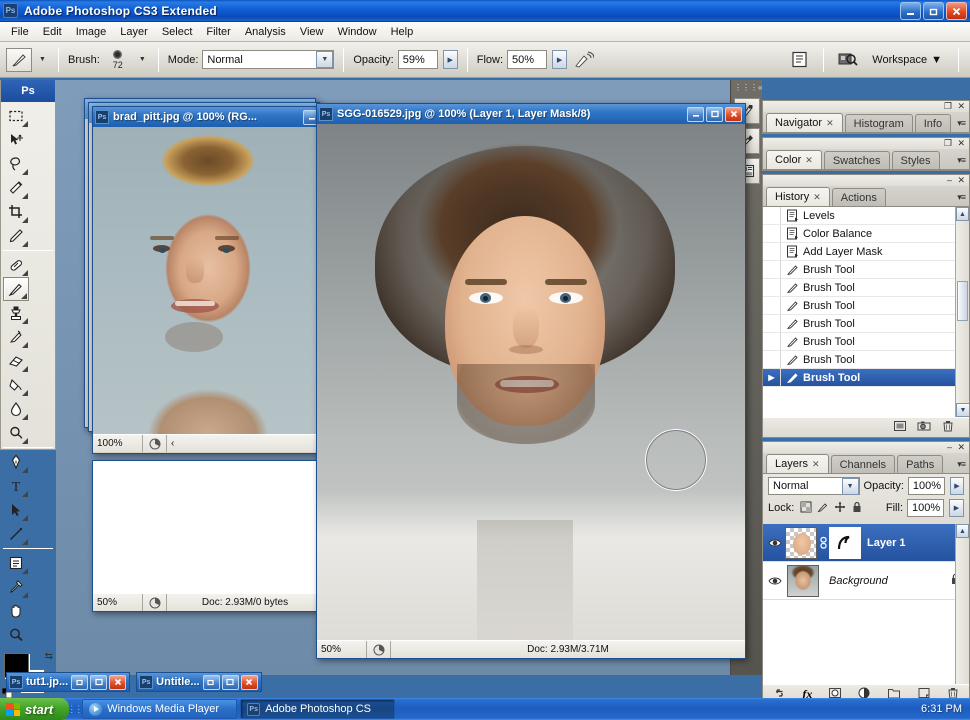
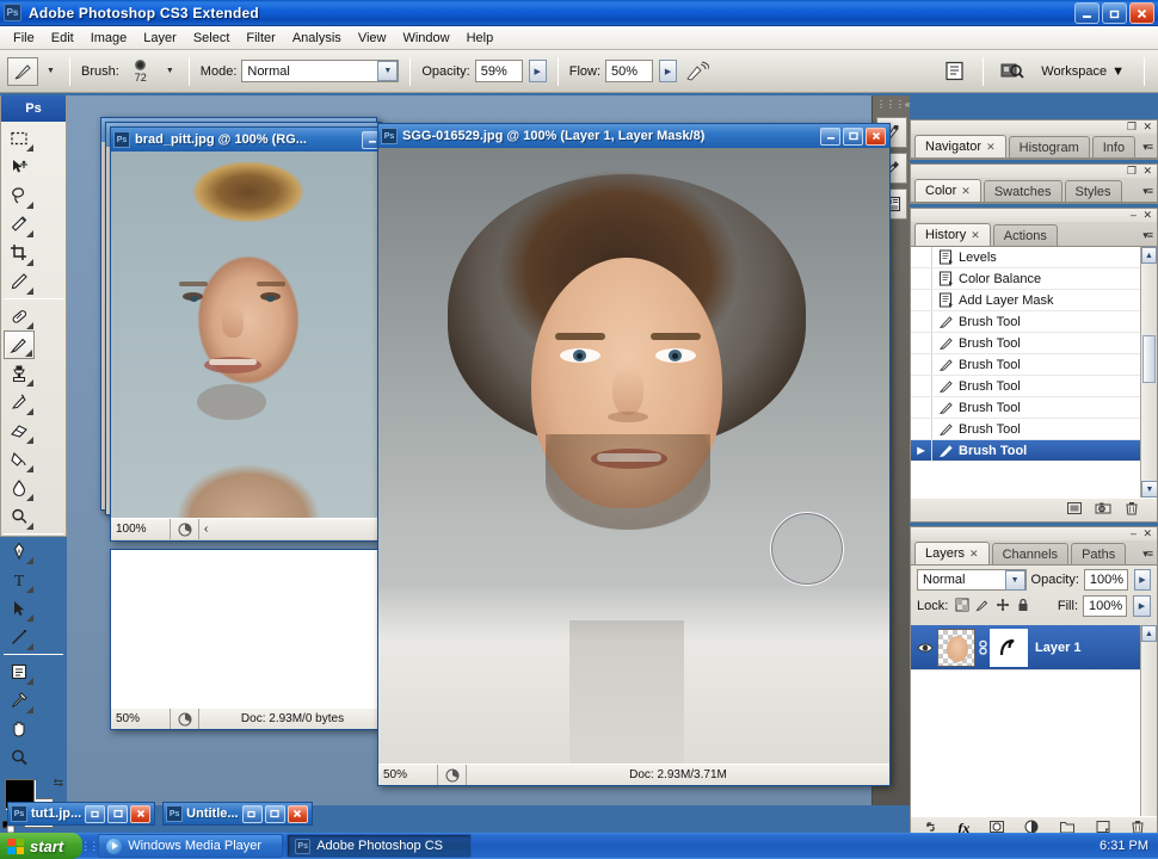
  Ps
  Adobe Photoshop CS3 Extended
  File
  Edit
  Image
  Layer
  Select
  Filter
  Analysis
  View
  Window
  Help
  Brush:
  72
  Mode:
  Normal
  Opacity:
  59%
  Flow:
  50%
  Workspace
  ▼
  Ps
  T
  ⇆
  brad_pitt.jpg @ 100% (RG...
  100%
  ‹
  50%
  Doc: 2.93M/0 bytes
  SGG-016529.jpg @ 100% (Layer 1, Layer Mask/8)
  50%
  Doc: 2.93M/3.71M
  ⋮⋮⋮
  «
  ❐
  ✕
  Navigator
  ✕
  Histogram
  Info
  ▾≡
  ❐
  ✕
  Color
  ✕
  Swatches
  Styles
  ▾≡
  –
  ✕
  History
  ✕
  Actions
  ▾≡
  Levels
  Color Balance
  Add Layer Mask
  Brush Tool
  Brush Tool
  Brush Tool
  Brush Tool
  Brush Tool
  Brush Tool
  ▶
  Brush Tool
  –
  ✕
  Layers
  ✕
  Channels
  Paths
  ▾≡
  Normal
  Opacity:
  100%
  Lock:
  Fill:
  100%
  Layer 1
- Background
  fx
  tut1.jp...
  Untitle...
  start
  ⋮⋮
  Windows Media Player
  Adobe Photoshop CS
  6:31 PM
